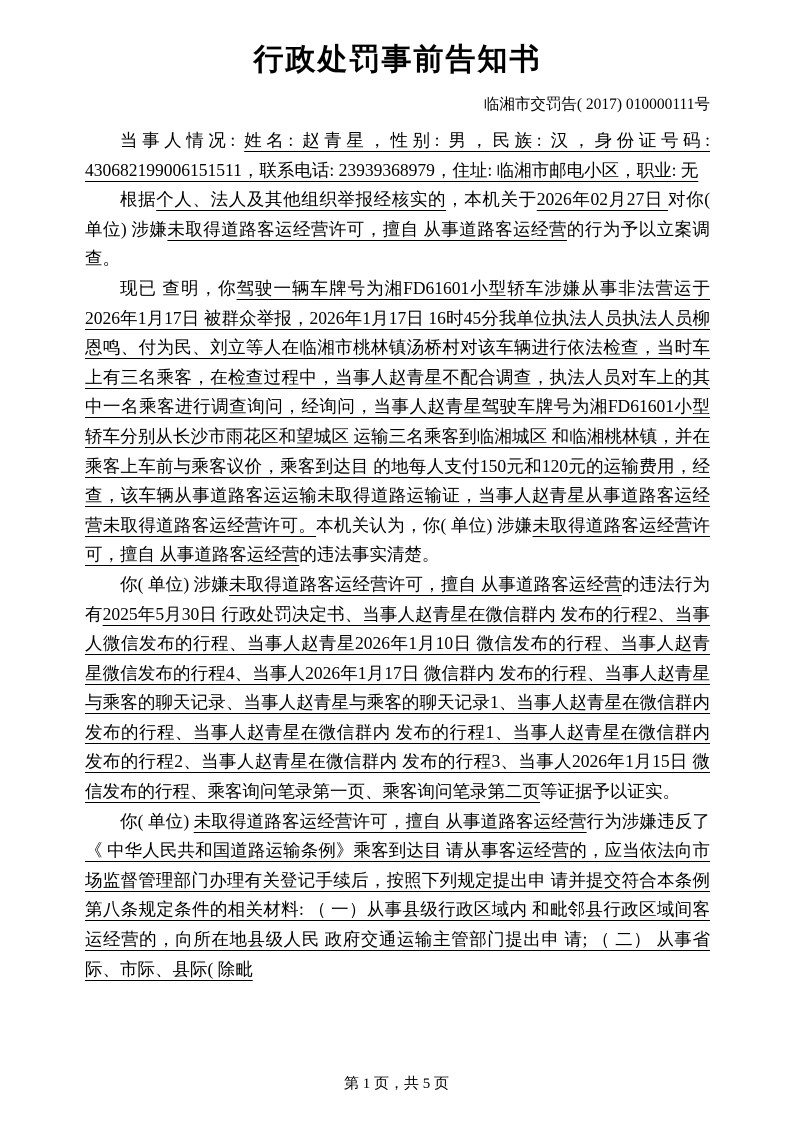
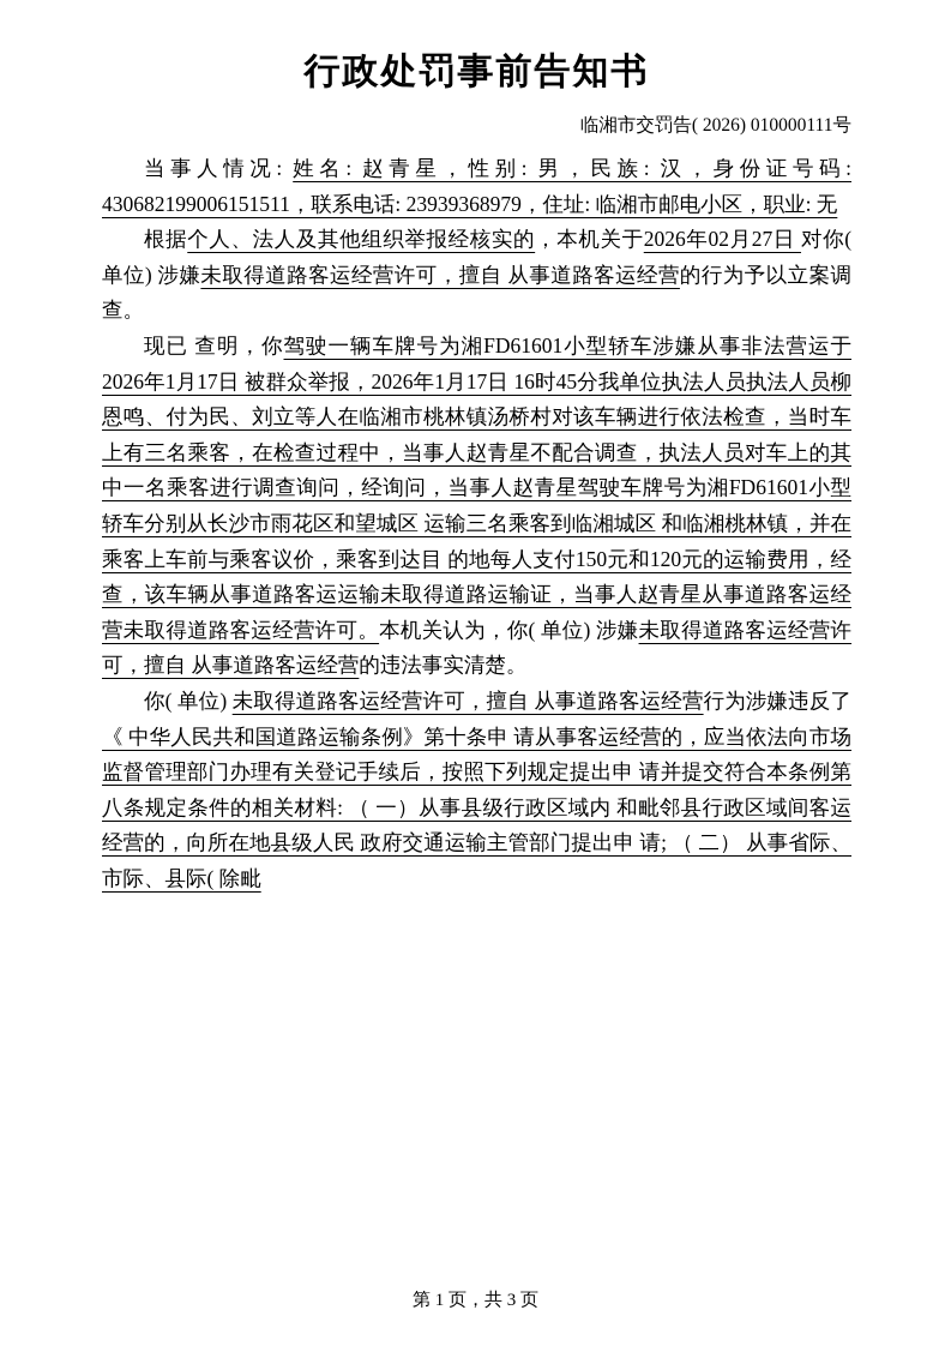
  行政处罚事前告知书
- 临湘市交罚告( 2017) 010000111号
+ 临湘市交罚告( 2026) 010000111号
  当事人情况: 姓名: 赵青星，性别: 男，民族: 汉，身份证号码: 430682199006151511，联系电话: 23939368979，住址: 临湘市邮电小区，职业: 无
  根据个人、法人及其他组织举报经核实的，本机关于2026年02月27日 对你( 单位) 涉嫌未取得道路客运经营许可，擅自 从事道路客运经营的行为予以立案调查。
  现已 查明，你驾驶一辆车牌号为湘FD61601小型轿车涉嫌从事非法营运于2026年1月17日 被群众举报，2026年1月17日 16时45分我单位执法人员执法人员柳恩鸣、付为民、刘立等人在临湘市桃林镇汤桥村对该车辆进行依法检查，当时车上有三名乘客，在检查过程中，当事人赵青星不配合调查，执法人员对车上的其中一名乘客进行调查询问，经询问，当事人赵青星驾驶车牌号为湘FD61601小型轿车分别从长沙市雨花区和望城区 运输三名乘客到临湘城区 和临湘桃林镇，并在乘客上车前与乘客议价，乘客到达目 的地每人支付150元和120元的运输费用，经查，该车辆从事道路客运运输未取得道路运输证，当事人赵青星从事道路客运经营未取得道路客运经营许可。本机关认为，你( 单位) 涉嫌未取得道路客运经营许可，擅自 从事道路客运经营的违法事实清楚。
- 你( 单位) 涉嫌未取得道路客运经营许可，擅自 从事道路客运经营的违法行为有2025年5月30日 行政处罚决定书、当事人赵青星在微信群内 发布的行程2、当事人微信发布的行程、当事人赵青星2026年1月10日 微信发布的行程、当事人赵青星微信发布的行程4、当事人2026年1月17日 微信群内 发布的行程、当事人赵青星与乘客的聊天记录、当事人赵青星与乘客的聊天记录1、当事人赵青星在微信群内 发布的行程、当事人赵青星在微信群内 发布的行程1、当事人赵青星在微信群内 发布的行程2、当事人赵青星在微信群内 发布的行程3、当事人2026年1月15日 微信发布的行程、乘客询问笔录第一页、乘客询问笔录第二页等证据予以证实。
- 你( 单位) 未取得道路客运经营许可，擅自 从事道路客运经营行为涉嫌违反了《 中华人民共和国道路运输条例》乘客到达目 请从事客运经营的，应当依法向市场监督管理部门办理有关登记手续后，按照下列规定提出申 请并提交符合本条例第八条规定条件的相关材料: （ 一）从事县级行政区域内 和毗邻县行政区域间客运经营的，向所在地县级人民 政府交通运输主管部门提出申 请; （ 二） 从事省际、市际、县际( 除毗
+ 你( 单位) 未取得道路客运经营许可，擅自 从事道路客运经营行为涉嫌违反了《 中华人民共和国道路运输条例》第十条申 请从事客运经营的，应当依法向市场监督管理部门办理有关登记手续后，按照下列规定提出申 请并提交符合本条例第八条规定条件的相关材料: （ 一）从事县级行政区域内 和毗邻县行政区域间客运经营的，向所在地县级人民 政府交通运输主管部门提出申 请; （ 二） 从事省际、市际、县际( 除毗
- 第 1 页，共 5 页
+ 第 1 页，共 3 页
